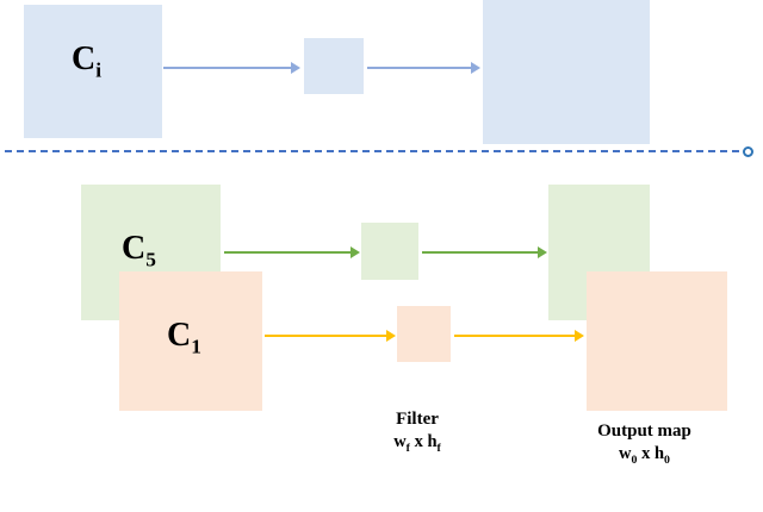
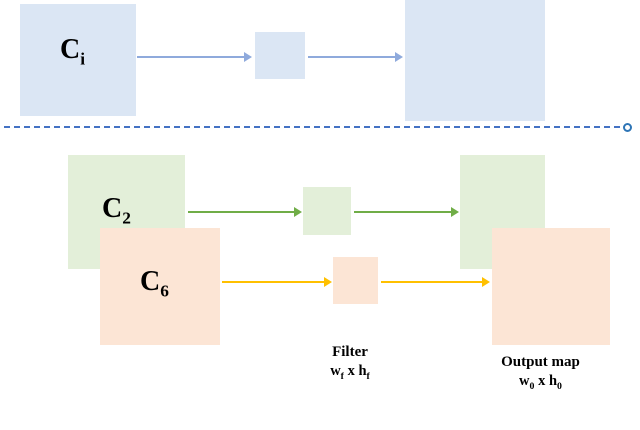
  Ci
- C5
+ C2
- C1
+ C6
  Filter
  wf x hf
  Output map
  w0 x h0
